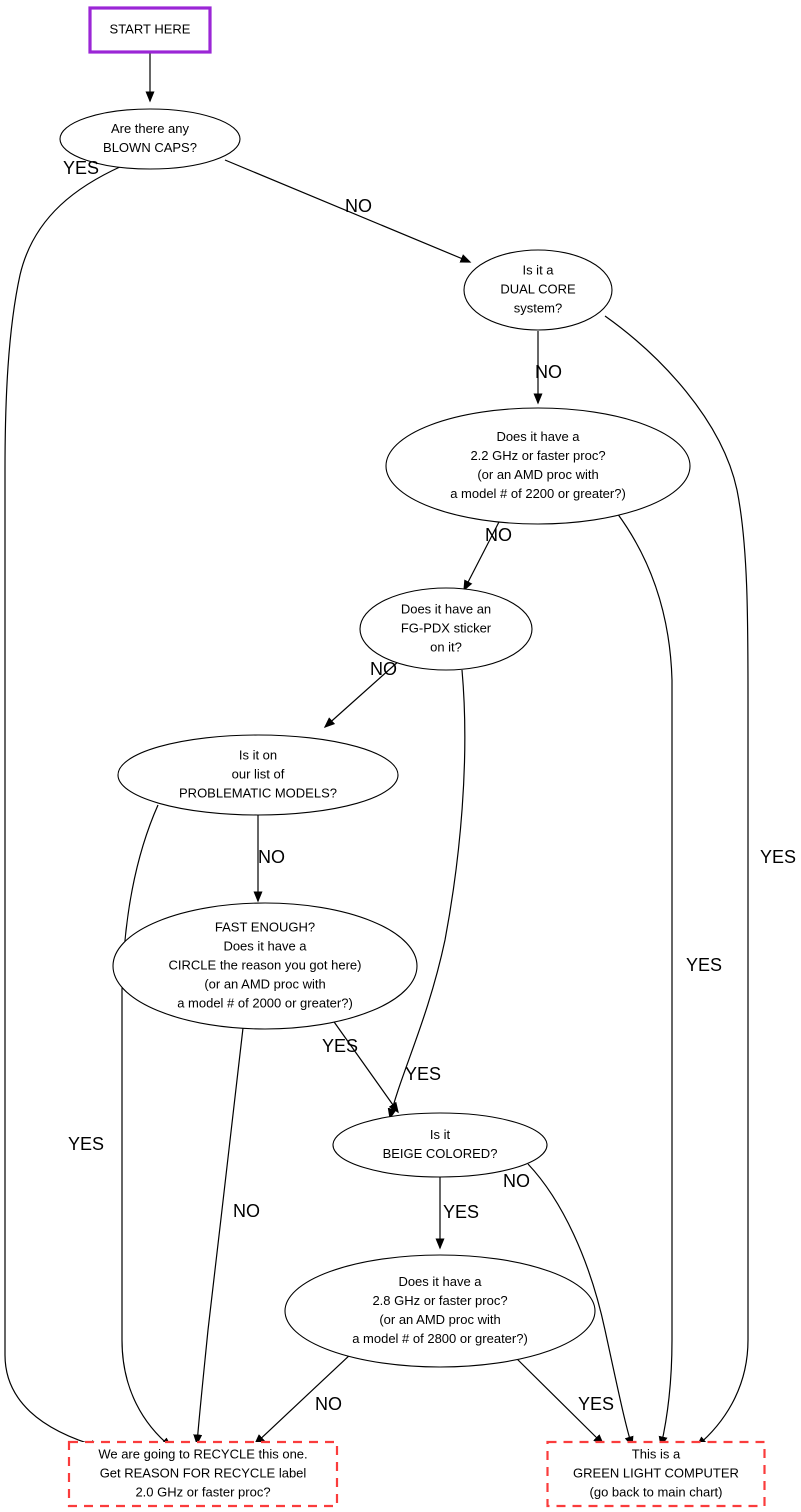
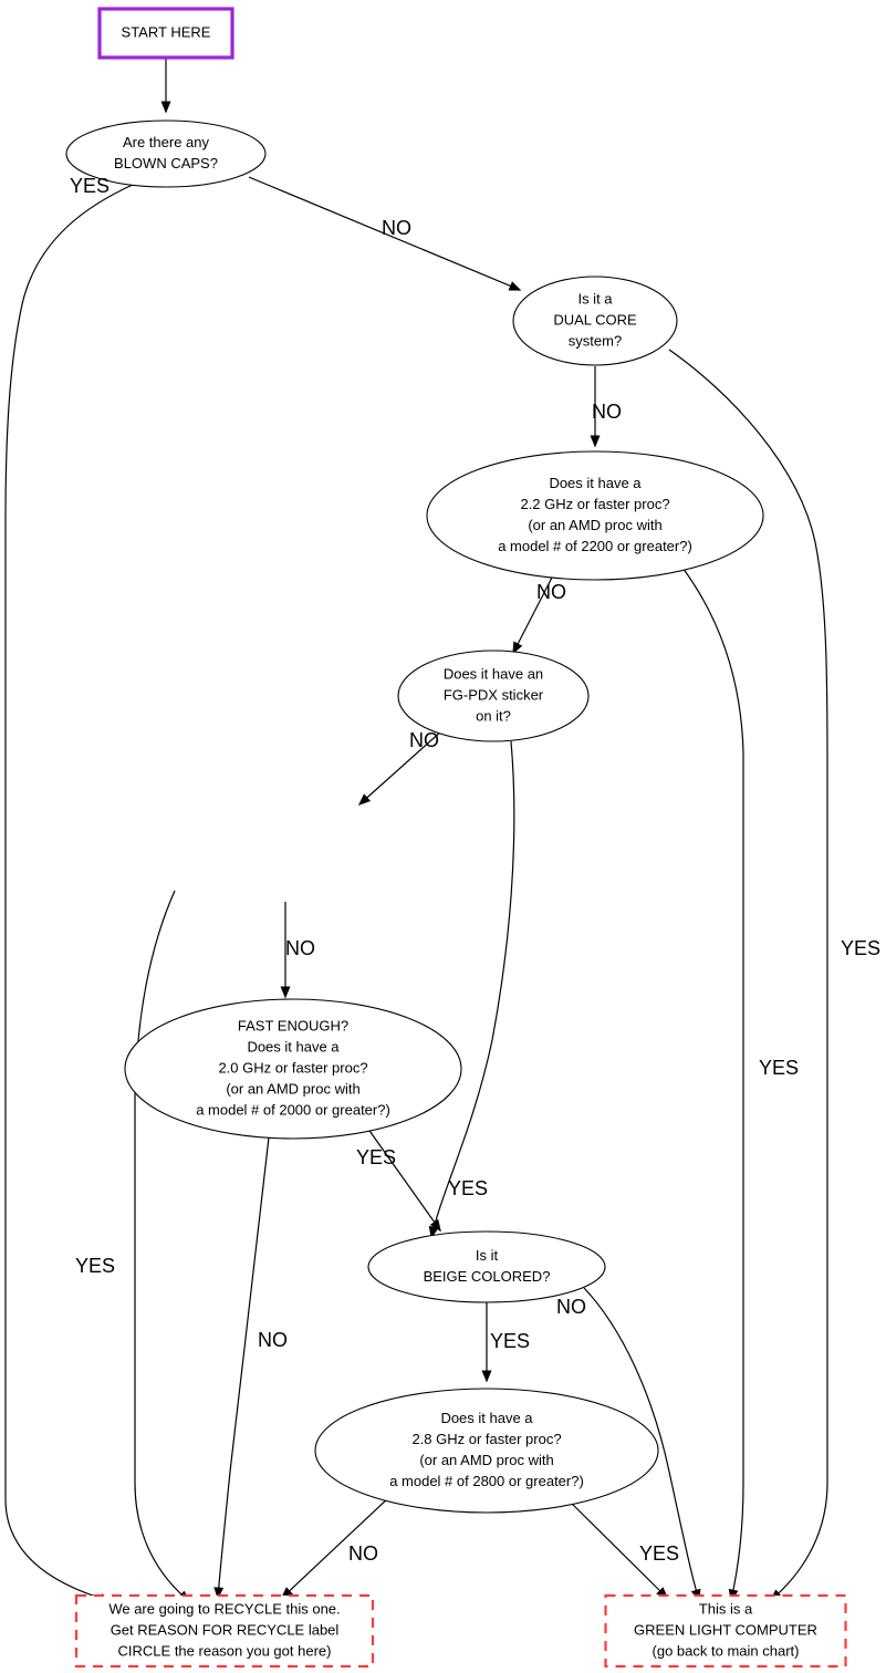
  START HERE
  Are there any
  BLOWN CAPS?
  Is it a
  DUAL CORE
  system?
  Does it have a
  2.2 GHz or faster proc?
  (or an AMD proc with
  a model # of 2200 or greater?)
  Does it have an
  FG-PDX sticker
  on it?
- Is it on
- our list of
- PROBLEMATIC MODELS?
  FAST ENOUGH?
  Does it have a
- CIRCLE the reason you got here)
+ 2.0 GHz or faster proc?
  (or an AMD proc with
  a model # of 2000 or greater?)
  Is it
  BEIGE COLORED?
  Does it have a
  2.8 GHz or faster proc?
  (or an AMD proc with
  a model # of 2800 or greater?)
  We are going to RECYCLE this one.
  Get REASON FOR RECYCLE label
- 2.0 GHz or faster proc?
+ CIRCLE the reason you got here)
  This is a
  GREEN LIGHT COMPUTER
  (go back to main chart)
  YES
  NO
  NO
  YES
  NO
  YES
  NO
  YES
  NO
  YES
  NO
  YES
  YES
  NO
  NO
  YES
